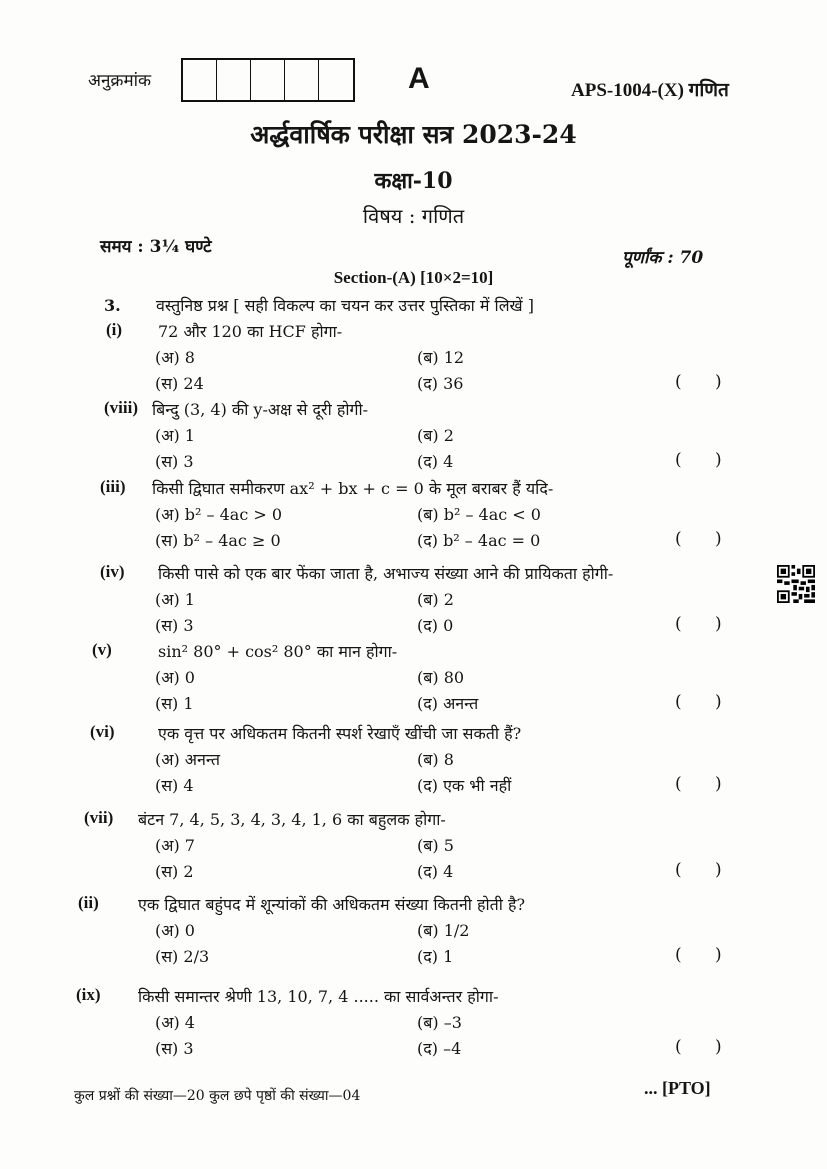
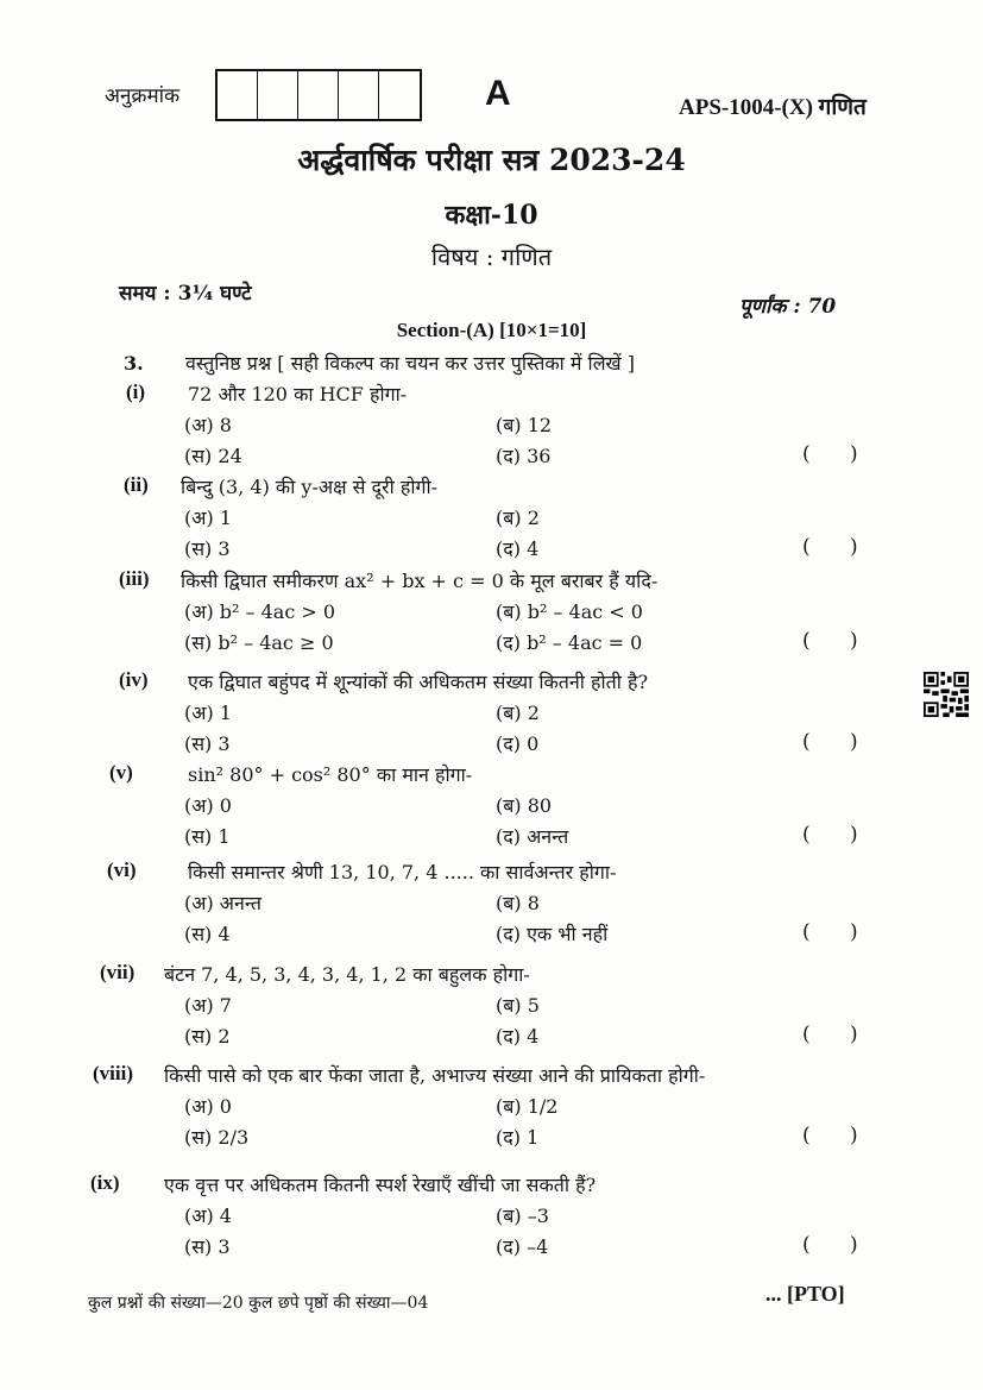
  अनुक्रमांक
  A
  APS-1004-(X) गणित
  अर्द्धवार्षिक परीक्षा सत्र 2023-24
  कक्षा-10
  विषय : गणित
  समय : 3¼ घण्टे
  पूर्णांक : 70
- Section-(A) [10×2=10]
+ Section-(A) [10×1=10]
  3. वस्तुनिष्ठ प्रश्न [ सही विकल्प का चयन कर उत्तर पुस्तिका में लिखें ]
  (i)
  72 और 120 का HCF होगा-
  (अ) 8
  (ब) 12
  (स) 24
  (द) 36
  ( )
- (viii)
+ (ii)
  बिन्दु (3, 4) की y-अक्ष से दूरी होगी-
  (अ) 1
  (ब) 2
  (स) 3
  (द) 4
  ( )
  (iii)
  किसी द्विघात समीकरण ax² + bx + c = 0 के मूल बराबर हैं यदि-
  (अ) b² – 4ac > 0
  (ब) b² – 4ac < 0
  (स) b² – 4ac ≥ 0
  (द) b² – 4ac = 0
  ( )
  (iv)
- किसी पासे को एक बार फेंका जाता है, अभाज्य संख्या आने की प्रायिकता होगी-
+ एक द्विघात बहुंपद में शून्यांकों की अधिकतम संख्या कितनी होती है?
  (अ) 1
  (ब) 2
  (स) 3
  (द) 0
  ( )
  (v)
  sin² 80° + cos² 80° का मान होगा-
  (अ) 0
  (ब) 80
  (स) 1
  (द) अनन्त
  ( )
  (vi)
- एक वृत्त पर अधिकतम कितनी स्पर्श रेखाएँ खींची जा सकती हैं?
+ किसी समान्तर श्रेणी 13, 10, 7, 4 ..... का सार्वअन्तर होगा-
  (अ) अनन्त
  (ब) 8
  (स) 4
  (द) एक भी नहीं
  ( )
  (vii)
- बंटन 7, 4, 5, 3, 4, 3, 4, 1, 6 का बहुलक होगा-
+ बंटन 7, 4, 5, 3, 4, 3, 4, 1, 2 का बहुलक होगा-
  (अ) 7
  (ब) 5
  (स) 2
  (द) 4
  ( )
- (ii)
+ (viii)
- एक द्विघात बहुंपद में शून्यांकों की अधिकतम संख्या कितनी होती है?
+ किसी पासे को एक बार फेंका जाता है, अभाज्य संख्या आने की प्रायिकता होगी-
  (अ) 0
  (ब) 1/2
  (स) 2/3
  (द) 1
  ( )
  (ix)
- किसी समान्तर श्रेणी 13, 10, 7, 4 ..... का सार्वअन्तर होगा-
+ एक वृत्त पर अधिकतम कितनी स्पर्श रेखाएँ खींची जा सकती हैं?
  (अ) 4
  (ब) –3
  (स) 3
  (द) –4
  ( )
  कुल प्रश्नों की संख्या—20 कुल छपे पृष्ठों की संख्या—04
  ... [PTO]
